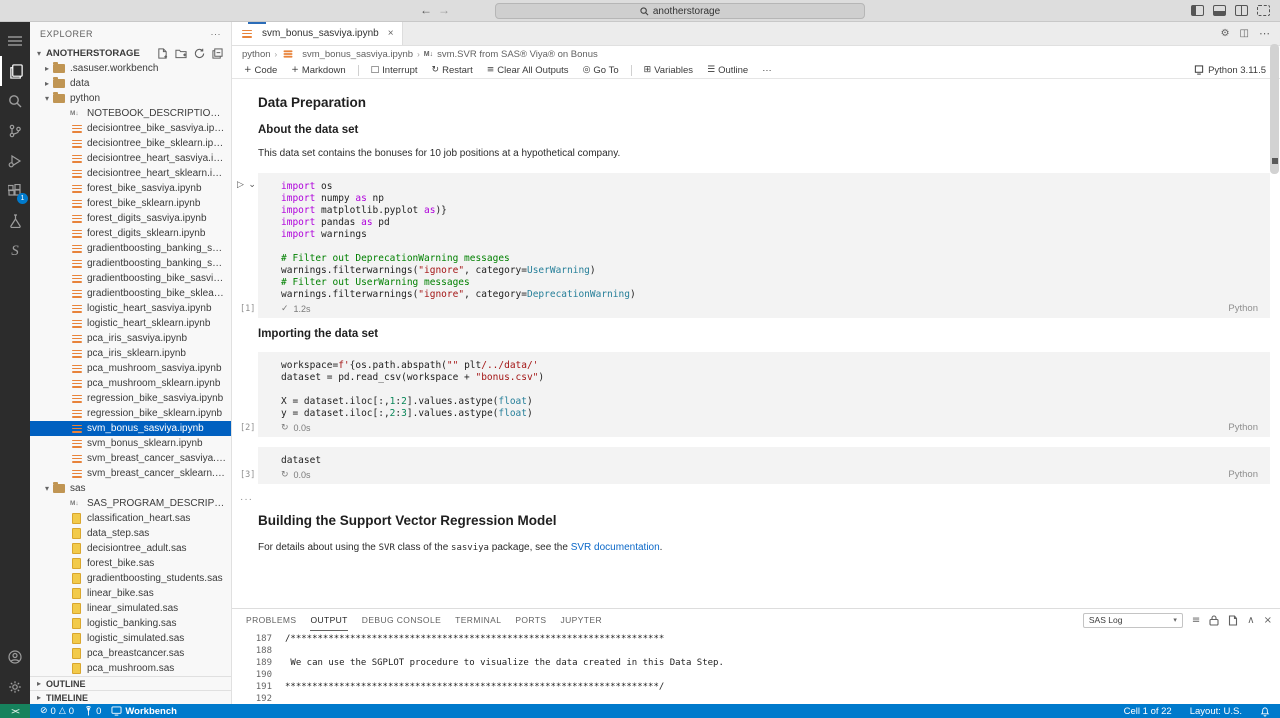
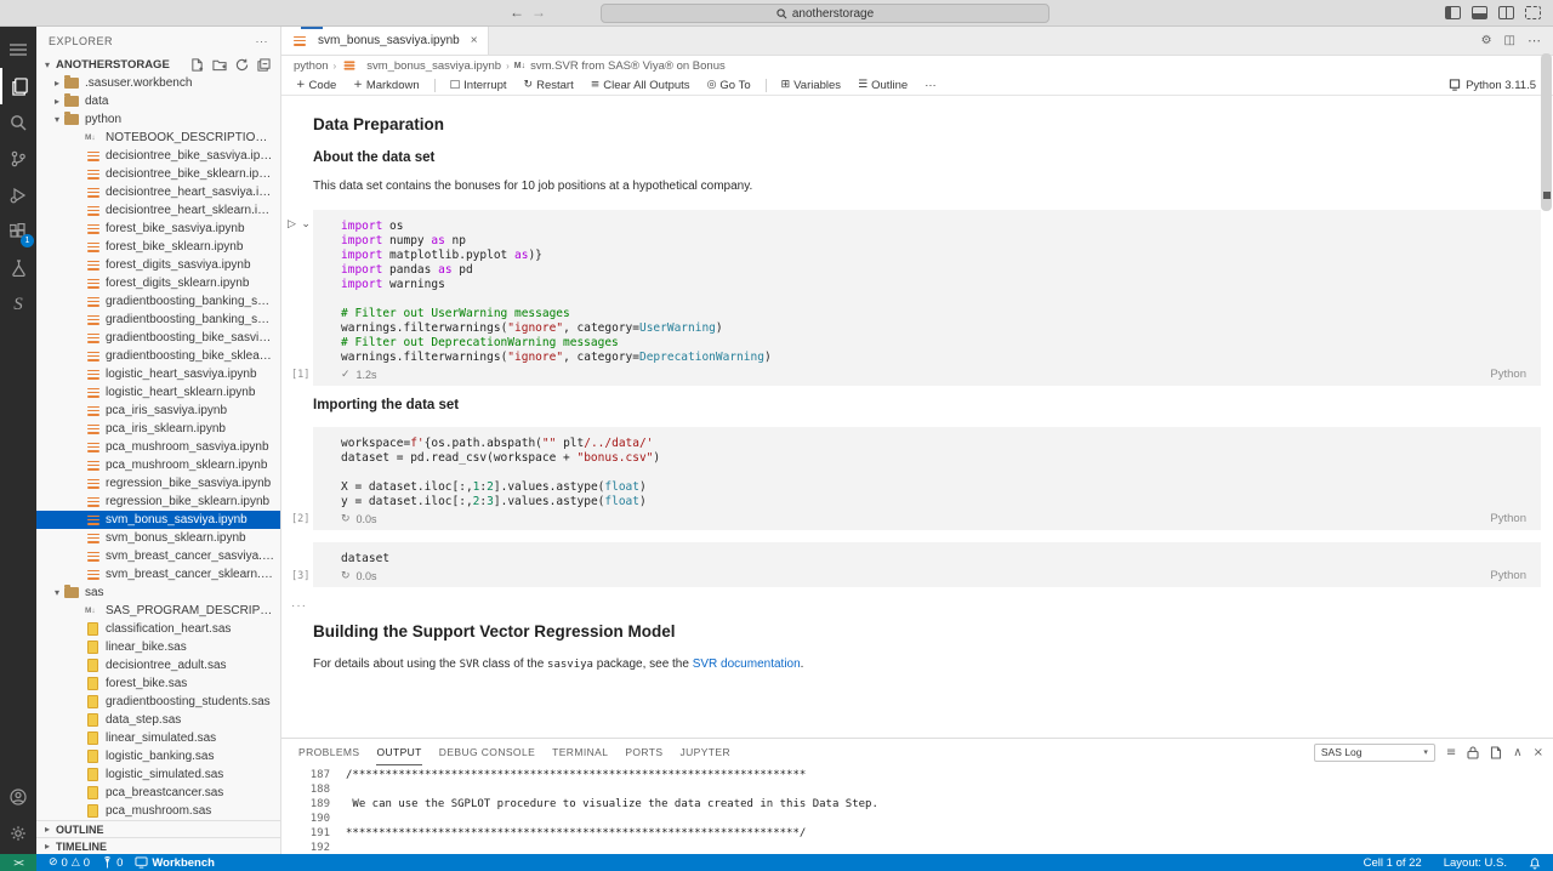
  ←→
  anotherstorage
  S
  EXPLORER
  ···
  ▾
  ANOTHERSTORAGE
  ▸
  .sasuser.workbench
  ▸
  data
  ▾
  python
  NOTEBOOK_DESCRIPTIONS.
  decisiontree_bike_sasviya.ipynb
  decisiontree_bike_sklearn.ipynb
  decisiontree_heart_sasviya.ipyn
  decisiontree_heart_sklearn.ipynb
  forest_bike_sasviya.ipynb
  forest_bike_sklearn.ipynb
  forest_digits_sasviya.ipynb
  forest_digits_sklearn.ipynb
  gradientboosting_banking_sasvi
  gradientboosting_banking_sklea
  gradientboosting_bike_sasviya.i
  gradientboosting_bike_sklearn.ip
  logistic_heart_sasviya.ipynb
  logistic_heart_sklearn.ipynb
  pca_iris_sasviya.ipynb
  pca_iris_sklearn.ipynb
  pca_mushroom_sasviya.ipynb
  pca_mushroom_sklearn.ipynb
  regression_bike_sasviya.ipynb
  regression_bike_sklearn.ipynb
  svm_bonus_sasviya.ipynb
  svm_bonus_sklearn.ipynb
  svm_breast_cancer_sasviya.ipy
  svm_breast_cancer_sklearn.ipyn
  ▾
  sas
  SAS_PROGRAM_DESCRIPTIO
  classification_heart.sas
- data_step.sas
+ linear_bike.sas
  decisiontree_adult.sas
  forest_bike.sas
  gradientboosting_students.sas
- linear_bike.sas
+ data_step.sas
  linear_simulated.sas
  logistic_banking.sas
  logistic_simulated.sas
  pca_breastcancer.sas
  pca_mushroom.sas
  ▸
  OUTLINE
  ▸
  TIMELINE
  svm_bonus_sasviya.ipynb
  ×
  ⚙
  ◫
  ⋯
  python
  ›
  svm_bonus_sasviya.ipynb
  ›
  svm.SVR from SAS® Viya® on Bonus
  +
  Code
  +
  Markdown
  □
  Interrupt
  ↻
  Restart
  ≡
  Clear All Outputs
  ◎
  Go To
  ⊞
  Variables
  ☰
  Outline
  ···
  Python 3.11.5
  Data Preparation
  About the data set
  This data set contains the bonuses for 10 job positions at a hypothetical company.
  ▷ ⌄
  import os
  import numpy as np
  import matplotlib.pyplot as)}
  import pandas as pd
  import warnings
- # Filter out DeprecationWarning messages
+ # Filter out UserWarning messages
  warnings.filterwarnings("ignore", category=UserWarning)
- # Filter out UserWarning messages
+ # Filter out DeprecationWarning messages
  warnings.filterwarnings("ignore", category=DeprecationWarning)
  [1]
  ✓
  1.2s
  Python
  Importing the data set
  workspace=f'{os.path.abspath("" plt/../data/'
  dataset = pd.read_csv(workspace + "bonus.csv")
  X = dataset.iloc[:,1:2].values.astype(float)
  y = dataset.iloc[:,2:3].values.astype(float)
  [2]
  ↻
  0.0s
  Python
  dataset
  [3]
  ↻
  0.0s
  Python
  ···
  Building the Support Vector Regression Model
  For details about using the SVR class of the sasviya package, see the SVR documentation.
  PROBLEMS
  OUTPUT
  DEBUG CONSOLE
  TERMINAL
  PORTS
  JUPYTER
  SAS Log
  ≡
  ∧
  ×
  187
  /*********************************************************************
  188
  189
  We can use the SGPLOT procedure to visualize the data created in this Data Step.
  190
  191
  *********************************************************************/
  192
  ><
  ⊘
  0
  △
  0
  0
  Workbench
  Cell 1 of 22
  Layout: U.S.
